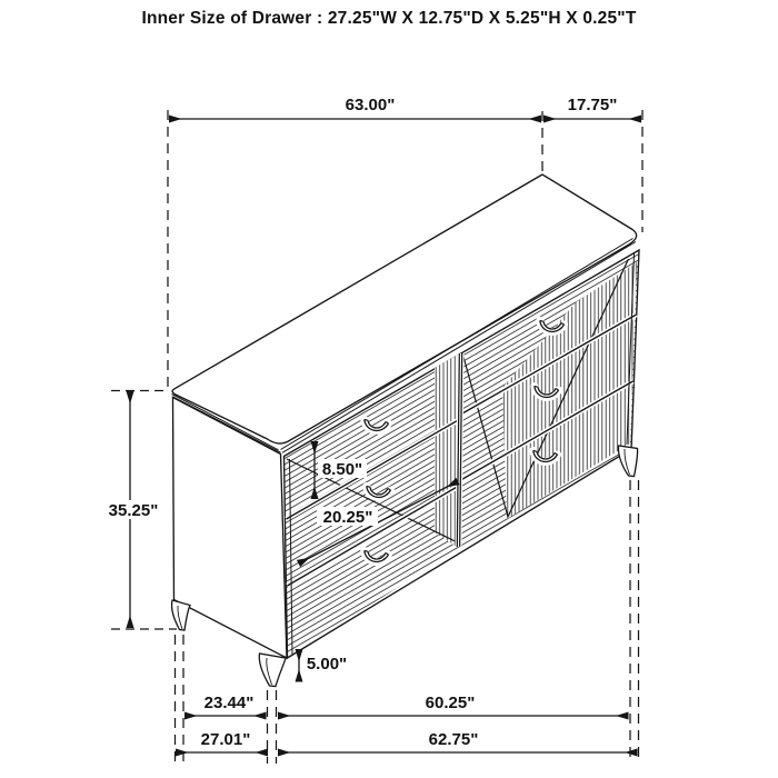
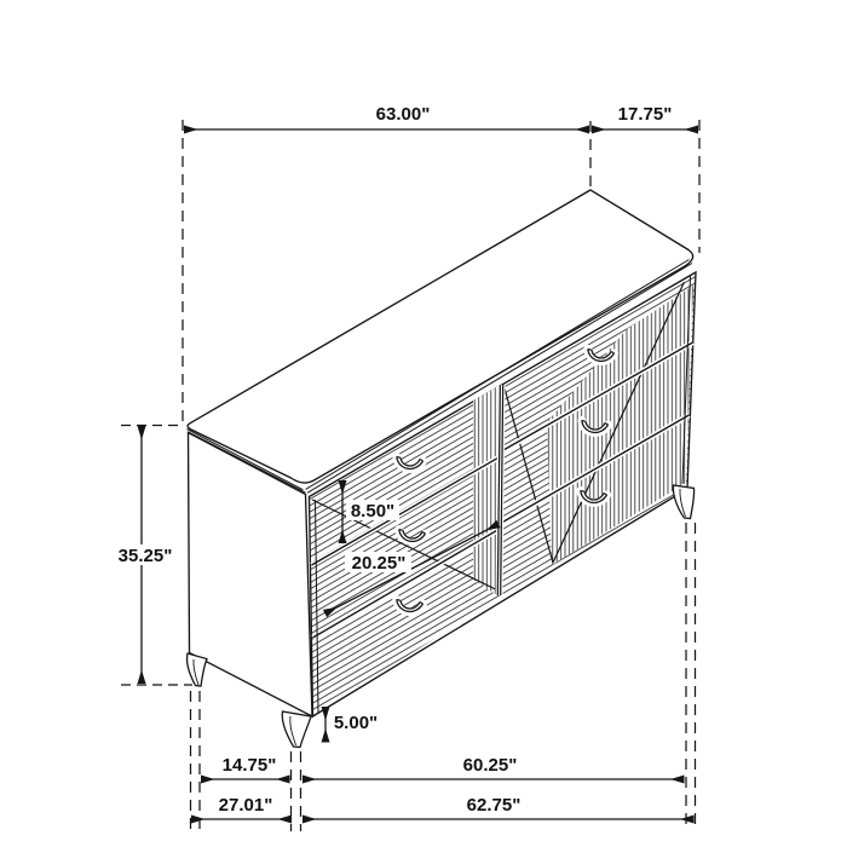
- Inner Size of Drawer : 27.25"W X 12.75"D X 5.25"H X 0.25"T
  63.00"
  17.75"
  35.25"
  8.50"
  20.25"
  5.00"
- 23.44"
+ 14.75"
  60.25"
  27.01"
  62.75"
